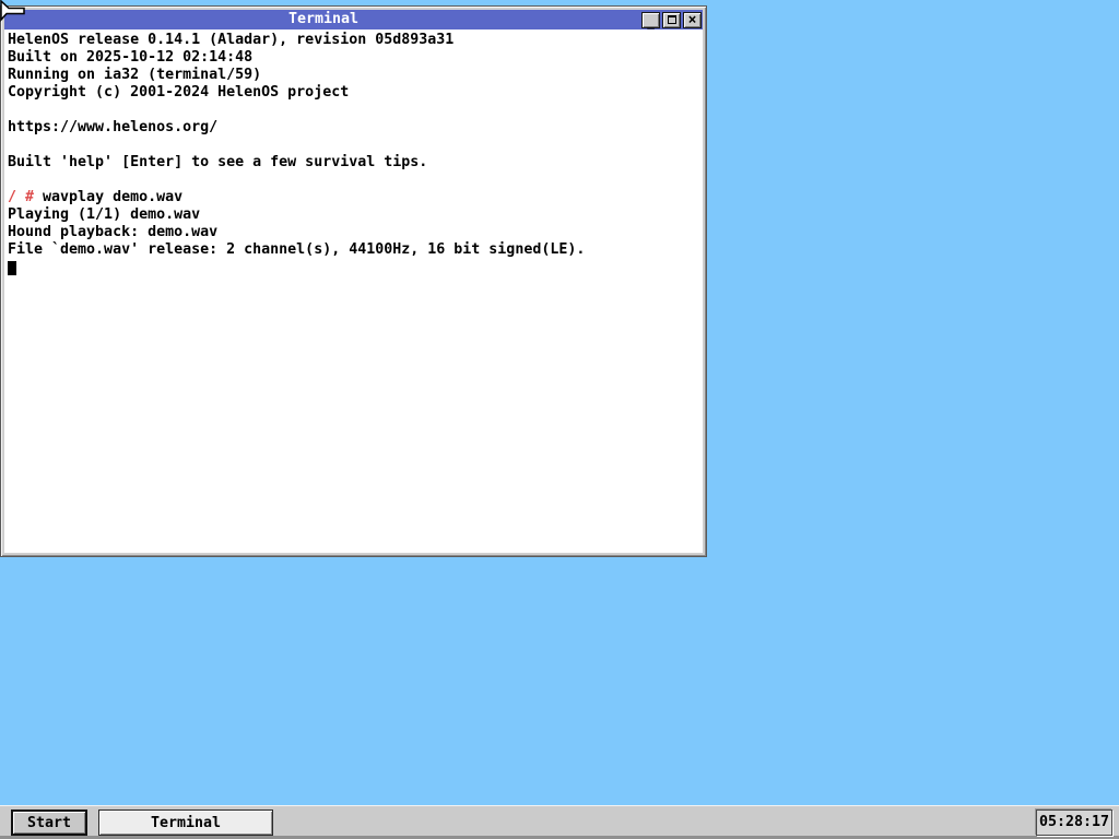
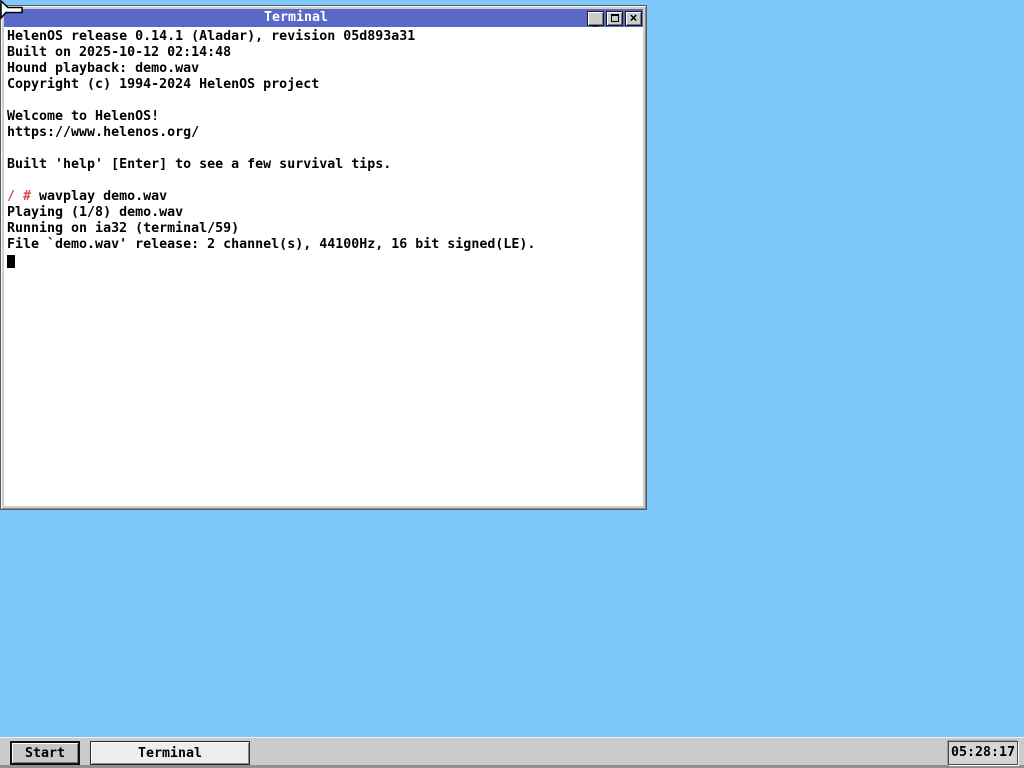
  Terminal
  _
  ×
  HelenOS release 0.14.1 (Aladar), revision 05d893a31
  Built on 2025-10-12 02:14:48
- Running on ia32 (terminal/59)
+ Hound playback: demo.wav
- Copyright (c) 2001-2024 HelenOS project
+ Copyright (c) 1994-2024 HelenOS project
+ Welcome to HelenOS!
  https://www.helenos.org/
  Built 'help' [Enter] to see a few survival tips.
  / # wavplay demo.wav
- Playing (1/1) demo.wav
+ Playing (1/8) demo.wav
- Hound playback: demo.wav
+ Running on ia32 (terminal/59)
  File `demo.wav' release: 2 channel(s), 44100Hz, 16 bit signed(LE).
  Start
  Terminal
  05:28:17
